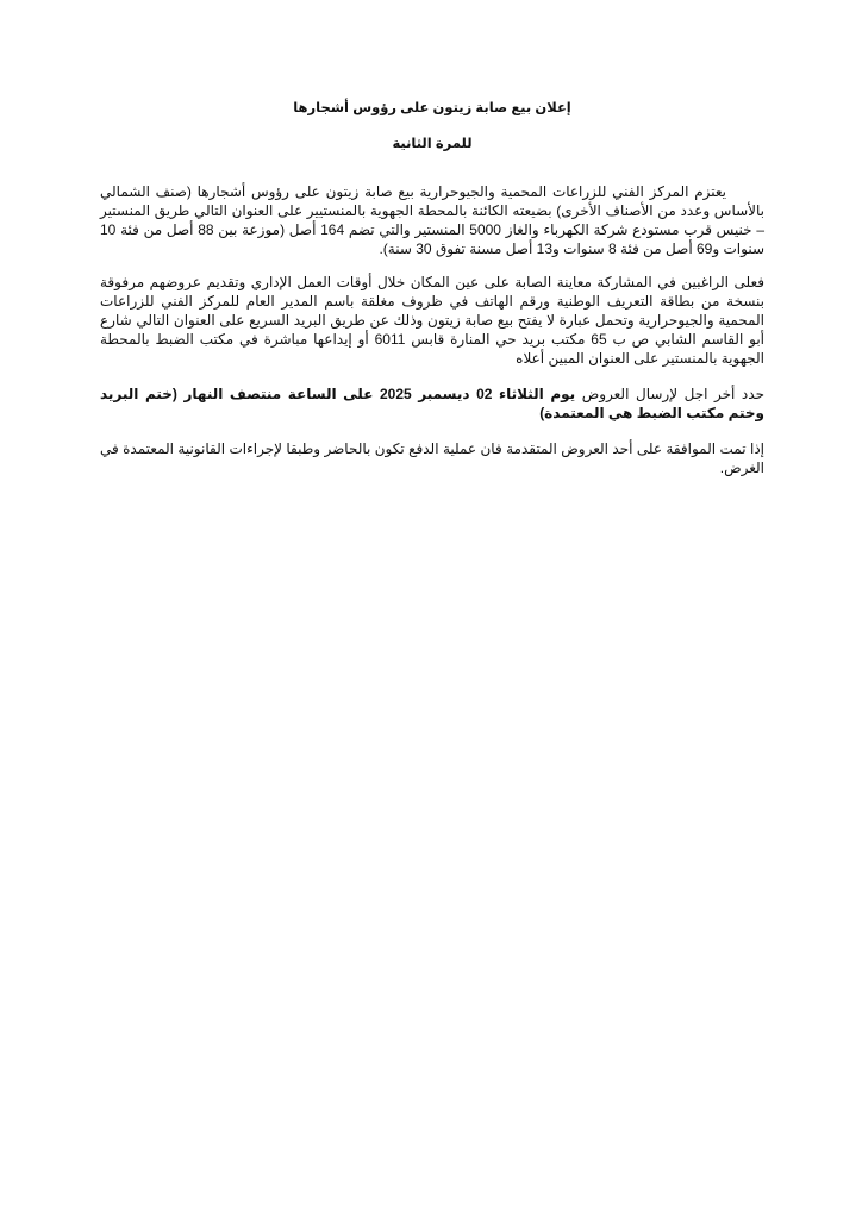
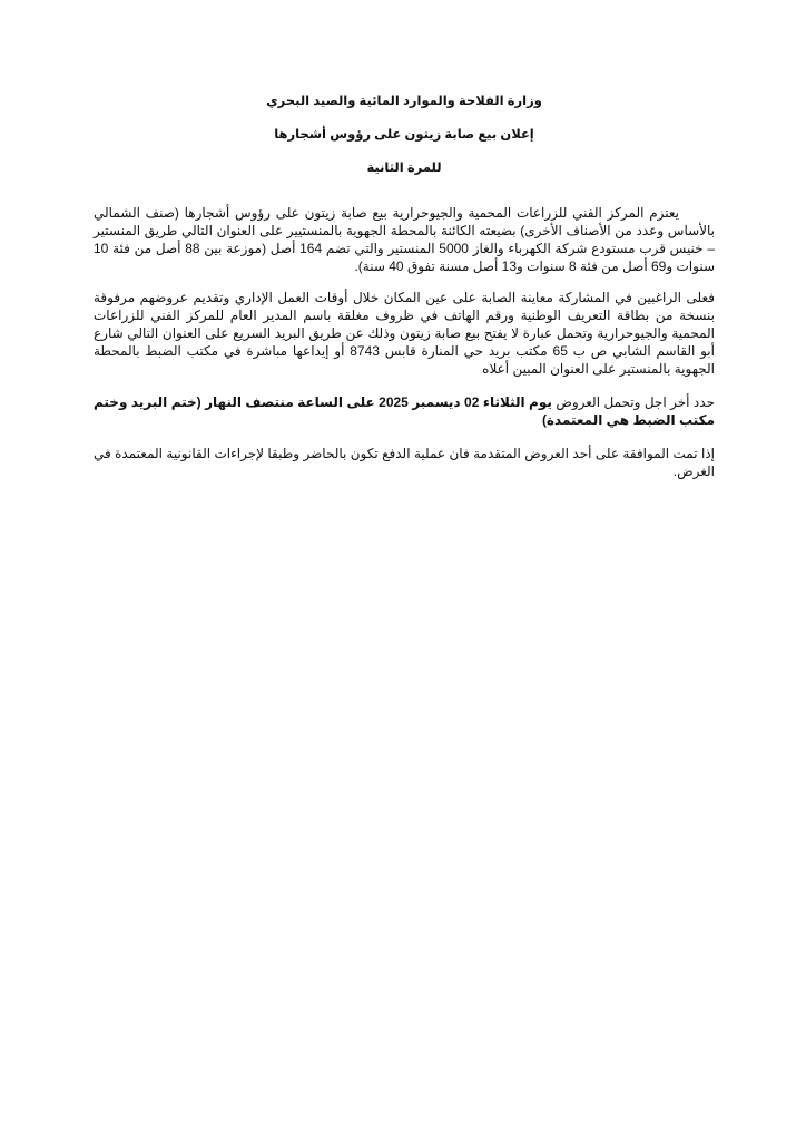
+ وزارة الفلاحة والموارد المائية والصيد البحري
  إعلان بيع صابة زيتون على رؤوس أشجارها
  للمرة الثانية
- يعتزم المركز الفني للزراعات المحمية والجيوحرارية بيع صابة زيتون على رؤوس أشجارها (صنف الشمالي بالأساس وعدد من الأصناف الأخرى) بضيعته الكائنة بالمحطة الجهوية بالمنستيير على العنوان التالي طريق المنستير – خنيس قرب مستودع شركة الكهرباء والغاز 5000 المنستير والتي تضم 164 أصل (موزعة بين 88 أصل من فئة 10 سنوات و69 أصل من فئة 8 سنوات و13 أصل مسنة تفوق 30 سنة).
+ يعتزم المركز الفني للزراعات المحمية والجيوحرارية بيع صابة زيتون على رؤوس أشجارها (صنف الشمالي بالأساس وعدد من الأصناف الأخرى) بضيعته الكائنة بالمحطة الجهوية بالمنستيير على العنوان التالي طريق المنستير – خنيس قرب مستودع شركة الكهرباء والغاز 5000 المنستير والتي تضم 164 أصل (موزعة بين 88 أصل من فئة 10 سنوات و69 أصل من فئة 8 سنوات و13 أصل مسنة تفوق 40 سنة).
- فعلى الراغبين في المشاركة معاينة الصابة على عين المكان خلال أوقات العمل الإداري وتقديم عروضهم مرفوقة بنسخة من بطاقة التعريف الوطنية ورقم الهاتف في ظروف مغلقة باسم المدير العام للمركز الفني للزراعات المحمية والجيوحرارية وتحمل عبارة لا يفتح بيع صابة زيتون وذلك عن طريق البريد السريع على العنوان التالي شارع أبو القاسم الشابي ص ب 65 مكتب بريد حي المنارة قابس 6011 أو إيداعها مباشرة في مكتب الضبط بالمحطة الجهوية بالمنستير على العنوان المبين أعلاه
+ فعلى الراغبين في المشاركة معاينة الصابة على عين المكان خلال أوقات العمل الإداري وتقديم عروضهم مرفوقة بنسخة من بطاقة التعريف الوطنية ورقم الهاتف في ظروف مغلقة باسم المدير العام للمركز الفني للزراعات المحمية والجيوحرارية وتحمل عبارة لا يفتح بيع صابة زيتون وذلك عن طريق البريد السريع على العنوان التالي شارع أبو القاسم الشابي ص ب 65 مكتب بريد حي المنارة قابس 8743 أو إيداعها مباشرة في مكتب الضبط بالمحطة الجهوية بالمنستير على العنوان المبين أعلاه
- حدد أخر اجل لإرسال العروض يوم الثلاثاء 02 ديسمبر 2025 على الساعة منتصف النهار (ختم البريد وختم مكتب الضبط هي المعتمدة)
+ حدد أخر اجل وتحمل العروض يوم الثلاثاء 02 ديسمبر 2025 على الساعة منتصف النهار (ختم البريد وختم مكتب الضبط هي المعتمدة)
  إذا تمت الموافقة على أحد العروض المتقدمة فان عملية الدفع تكون بالحاضر وطبقا لإجراءات القانونية المعتمدة في الغرض.
